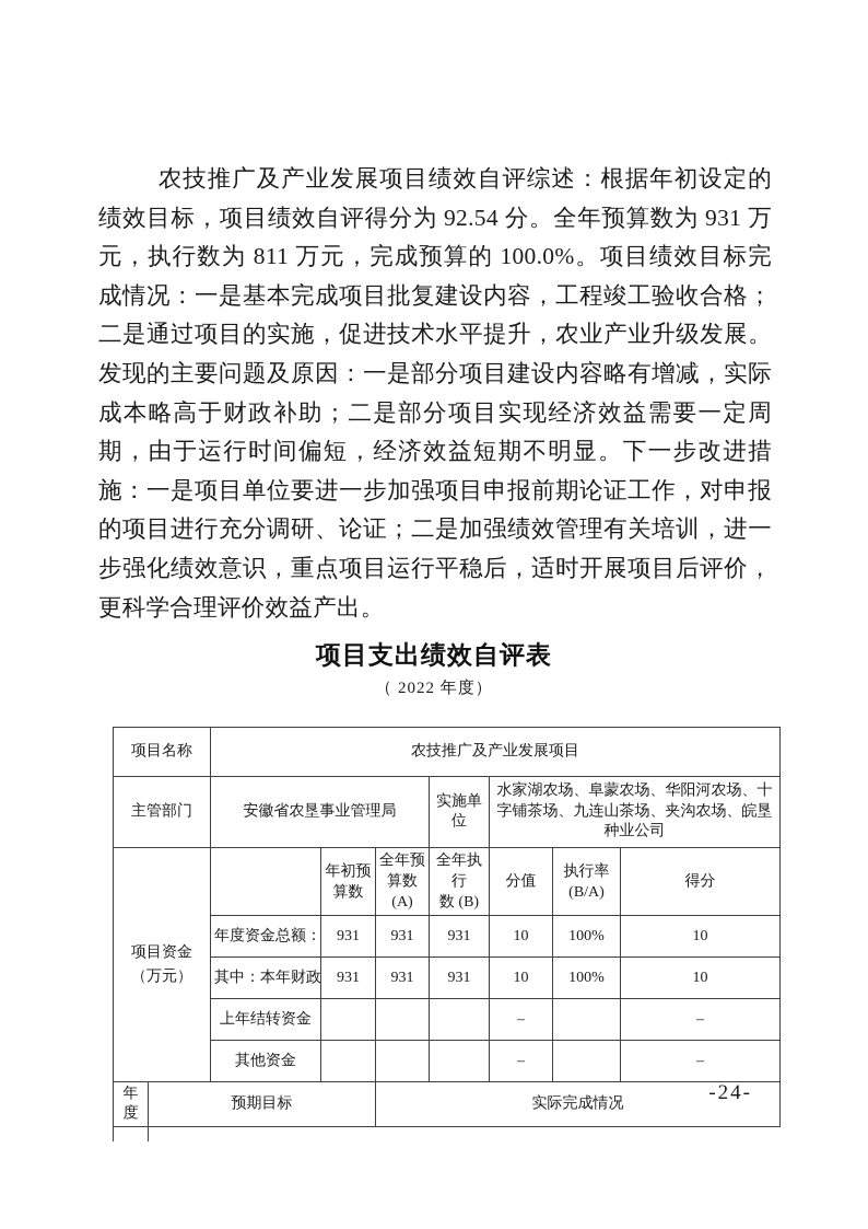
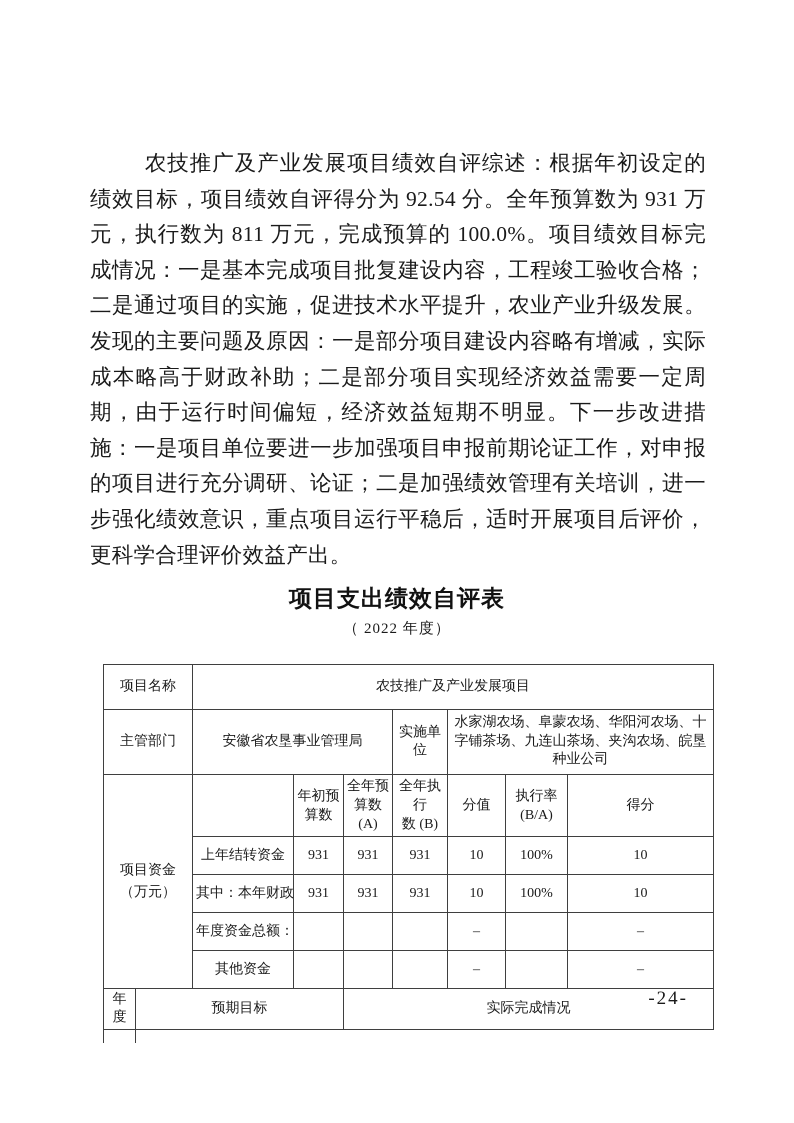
  农技推广及产业发展项目绩效自评综述：根据年初设定的绩效目标，项目绩效自评得分为 92.54 分。全年预算数为 931 万元，执行数为 811 万元，完成预算的 100.0%。项目绩效目标完成情况：一是基本完成项目批复建设内容，工程竣工验收合格；二是通过项目的实施，促进技术水平提升，农业产业升级发展。发现的主要问题及原因：一是部分项目建设内容略有增减，实际成本略高于财政补助；二是部分项目实现经济效益需要一定周期，由于运行时间偏短，经济效益短期不明显。下一步改进措施：一是项目单位要进一步加强项目申报前期论证工作，对申报的项目进行充分调研、论证；二是加强绩效管理有关培训，进一步强化绩效意识，重点项目运行平稳后，适时开展项目后评价，更科学合理评价效益产出。
  项目支出绩效自评表
  （ 2022 年度）
  项目名称	农技推广及产业发展项目
  主管部门	安徽省农垦事业管理局	实施单位	水家湖农场、阜蒙农场、华阳河农场、十字铺茶场、九连山茶场、夹沟农场、皖垦种业公司
  项目资金 （万元）		年初预 算数	全年预 算数 (A)	全年执行 数 (B)	分值	执行率 (B/A)	得分
- 年度资金总额：	931	931	931	10	100%	10
+ 上年结转资金	931	931	931	10	100%	10
  其中：本年财政	931	931	931	10	100%	10
- 上年结转资金				–		–
+ 年度资金总额：				–		–
  其他资金				–		–
  年度	预期目标	实际完成情况
  -24-
